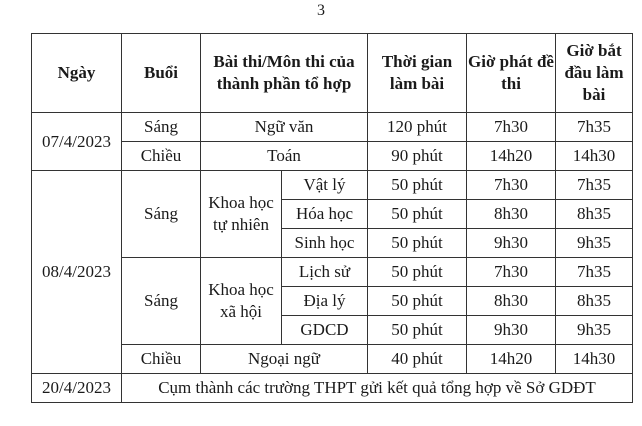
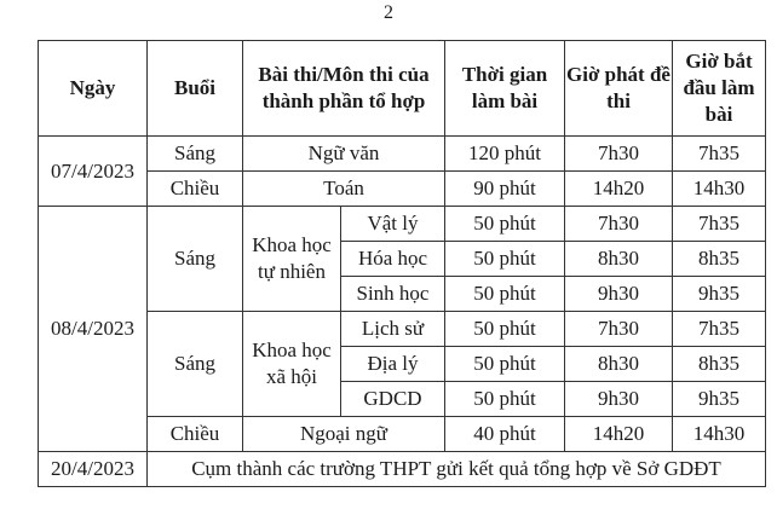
- 3
+ 2
  Ngày	Buổi	Bài thi/Môn thi của thành phần tổ hợp	Thời gian làm bài	Giờ phát đề thi	Giờ bắt đầu làm bài
  07/4/2023	Sáng	Ngữ văn	120 phút	7h30	7h35
  Chiều	Toán	90 phút	14h20	14h30
  08/4/2023	Sáng	Khoa học tự nhiên	Vật lý	50 phút	7h30	7h35
  Hóa học	50 phút	8h30	8h35
  Sinh học	50 phút	9h30	9h35
  Sáng	Khoa học xã hội	Lịch sử	50 phút	7h30	7h35
  Địa lý	50 phút	8h30	8h35
  GDCD	50 phút	9h30	9h35
  Chiều	Ngoại ngữ	40 phút	14h20	14h30
  20/4/2023	Cụm thành các trường THPT gửi kết quả tổng hợp về Sở GDĐT
